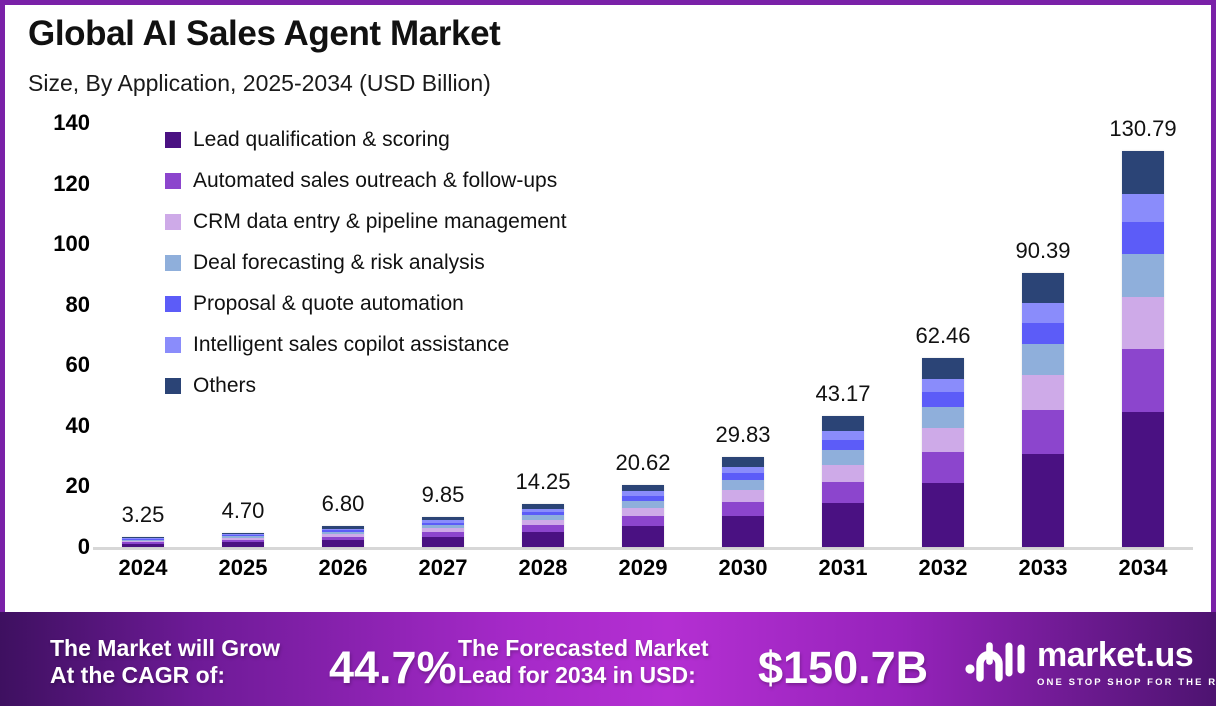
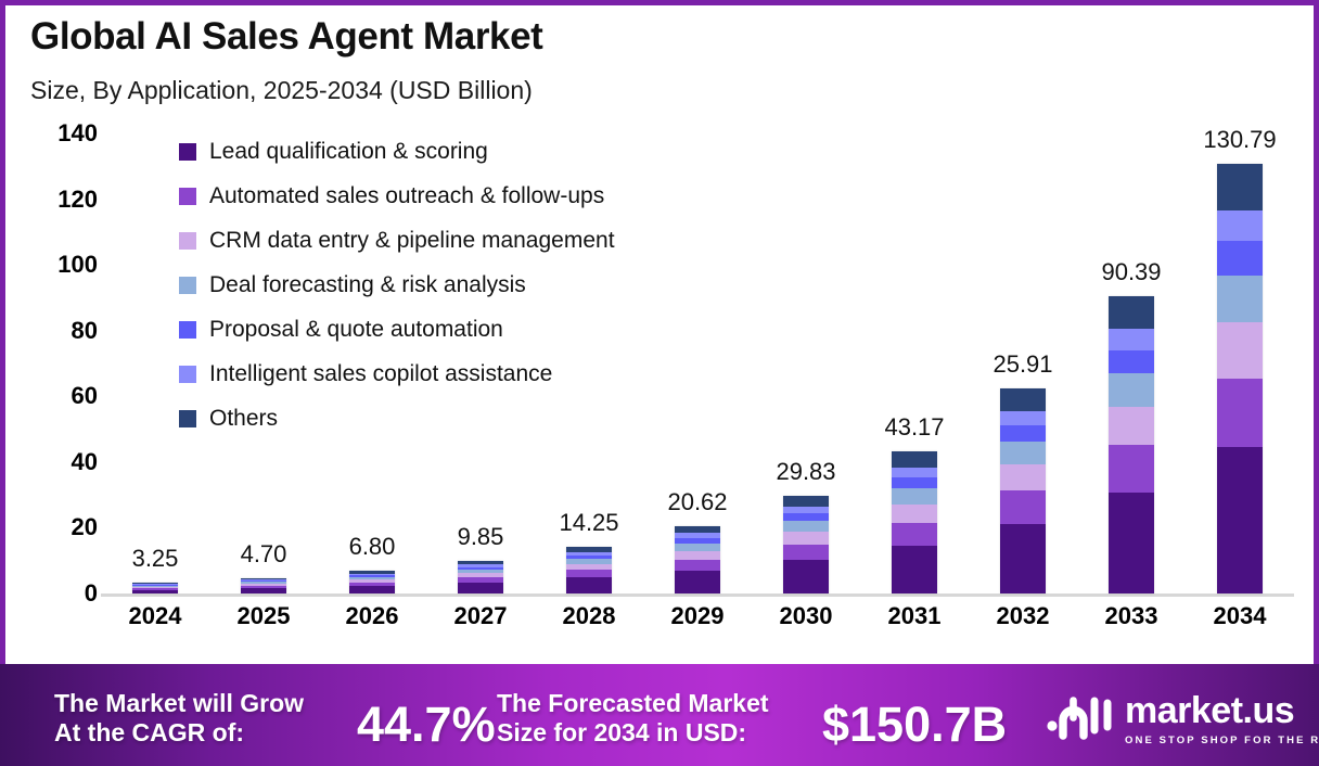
  Global AI Sales Agent Market
  Size, By Application, 2025-2034 (USD Billion)
  Lead qualification & scoring
  Automated sales outreach & follow-ups
  CRM data entry & pipeline management
  Deal forecasting & risk analysis
  Proposal & quote automation
  Intelligent sales copilot assistance
  Others
  0
  20
  40
  60
  80
  100
  120
  140
  3.25
  4.70
  6.80
  9.85
  14.25
  20.62
  29.83
  43.17
- 62.46
+ 25.91
  90.39
  130.79
  2024
  2025
  2026
  2027
  2028
  2029
  2030
  2031
  2032
  2033
  2034
  The Market will Grow
  At the CAGR of:
  44.7%
  The Forecasted Market
- Lead for 2034 in USD:
+ Size for 2034 in USD:
  $150.7B
  market.us
  ONE STOP SHOP FOR THE R
